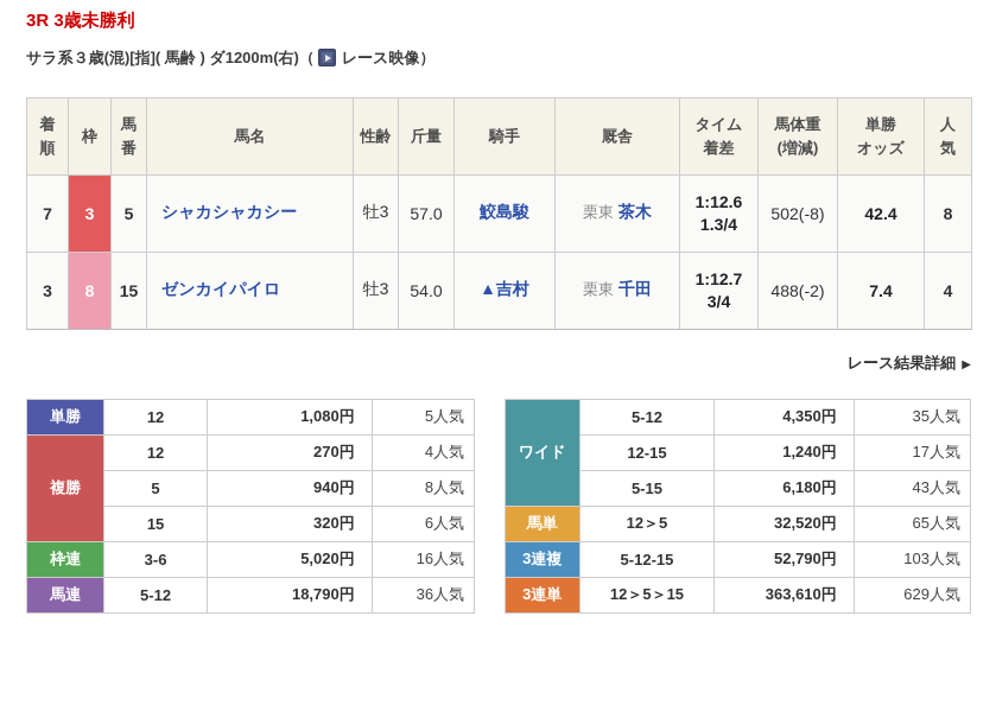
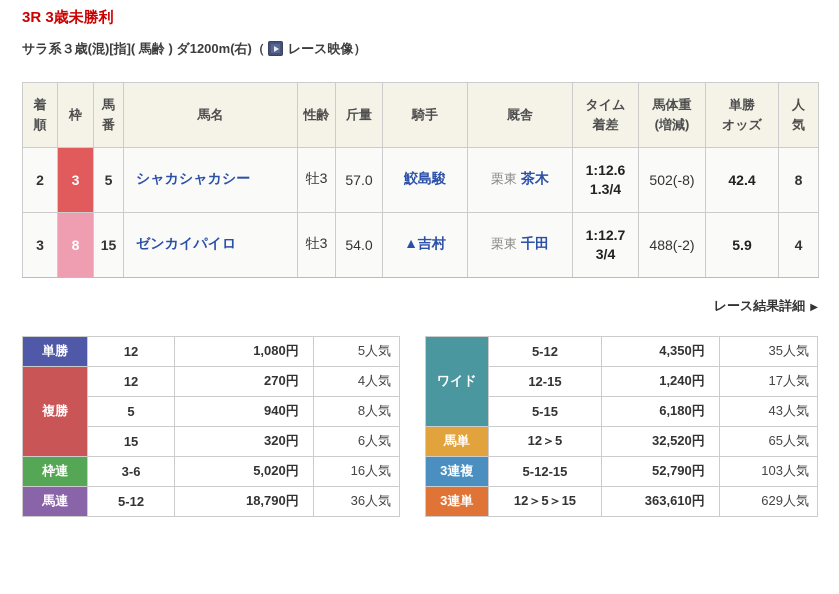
  3R 3歳未勝利
  サラ系３歳(混)[指]( 馬齢 ) ダ1200m(右)
  （
  レース映像
  ）
  着 順	枠	馬 番	馬名	性齢	斤量	騎手	厩舎	タイム 着差	馬体重 (増減)	単勝 オッズ	人 気
- 7	3	5	シャカシャカシー	牡3	57.0	鮫島駿	栗東 茶木	1:12.6 1.3/4	502(-8)	42.4	8
+ 2	3	5	シャカシャカシー	牡3	57.0	鮫島駿	栗東 茶木	1:12.6 1.3/4	502(-8)	42.4	8
- 3	8	15	ゼンカイパイロ	牡3	54.0	▲吉村	栗東 千田	1:12.7 3/4	488(-2)	7.4	4
+ 3	8	15	ゼンカイパイロ	牡3	54.0	▲吉村	栗東 千田	1:12.7 3/4	488(-2)	5.9	4
  レース結果詳細 ▶
  単勝	12	1,080円	5人気
  複勝	12	270円	4人気
  5	940円	8人気
  15	320円	6人気
  枠連	3-6	5,020円	16人気
  馬連	5-12	18,790円	36人気
  ワイド	5-12	4,350円	35人気
  12-15	1,240円	17人気
  5-15	6,180円	43人気
  馬単	12＞5	32,520円	65人気
  3連複	5-12-15	52,790円	103人気
  3連単	12＞5＞15	363,610円	629人気
